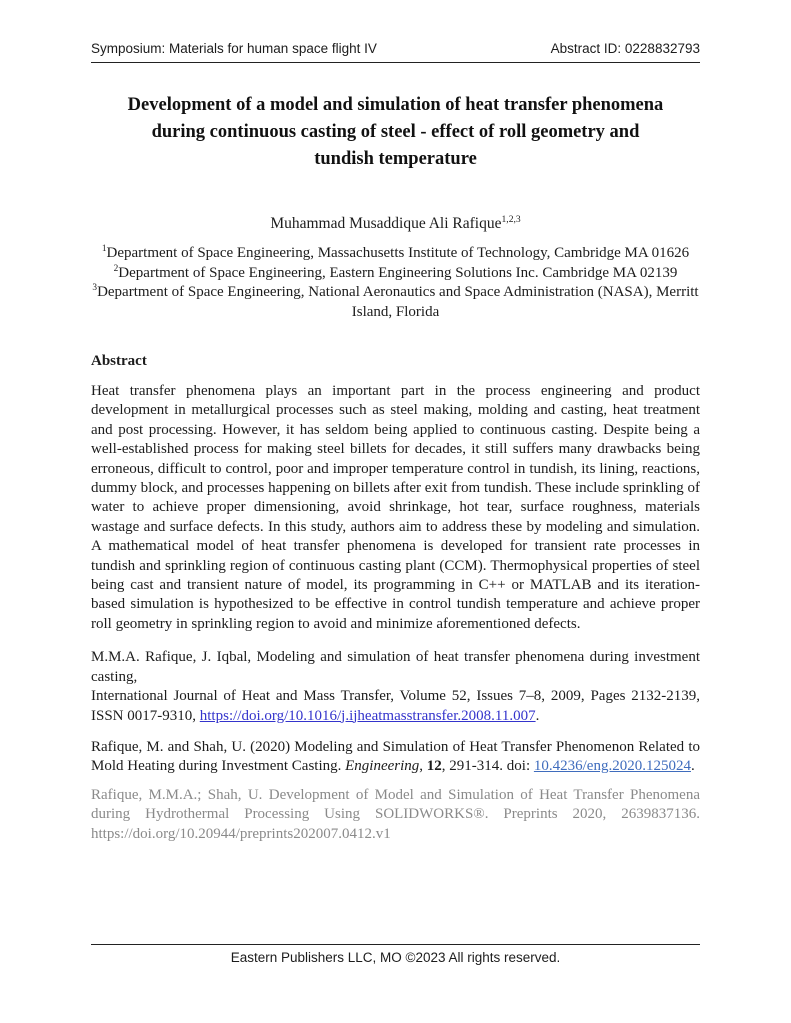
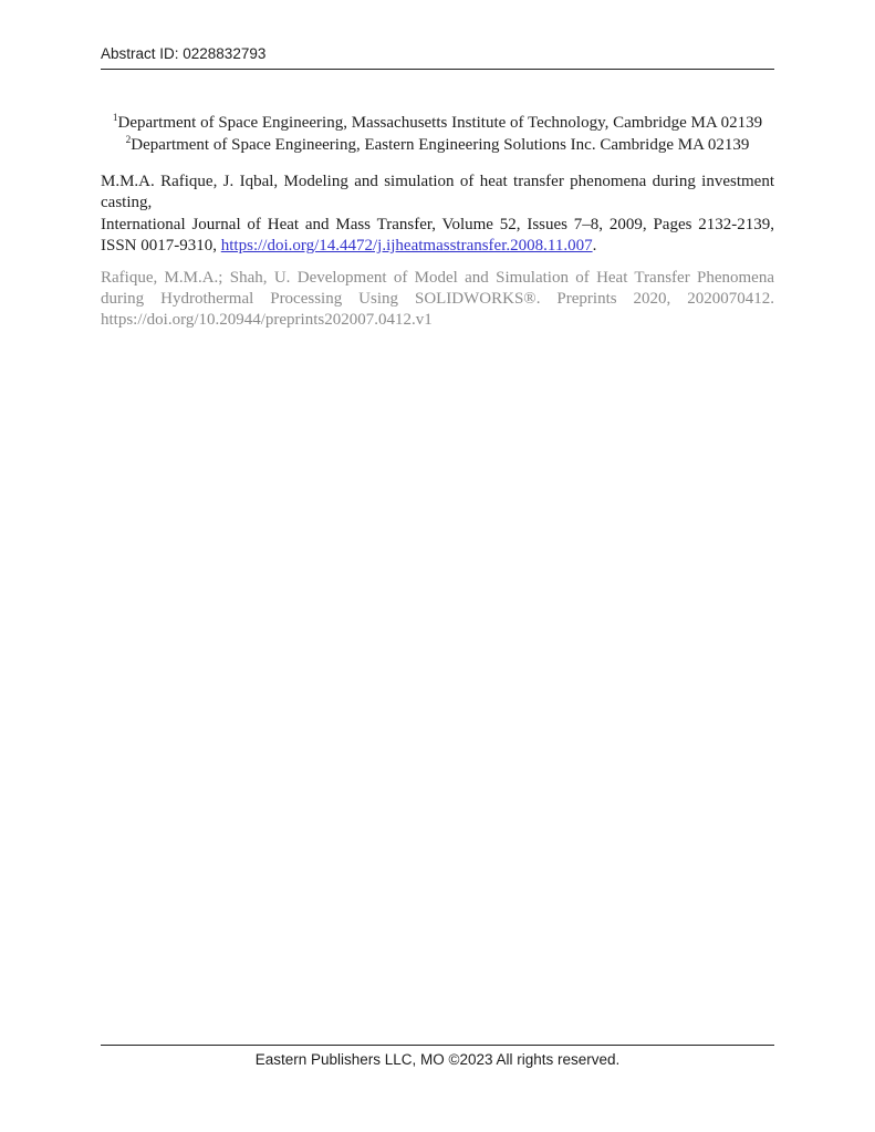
- Symposium: Materials for human space flight IV
  Abstract ID: 0228832793
- Development of a model and simulation of heat transfer phenomena
- during continuous casting of steel - effect of roll geometry and
- tundish temperature
- Muhammad Musaddique Ali Rafique1,2,3
- 1Department of Space Engineering, Massachusetts Institute of Technology, Cambridge MA 01626
+ 1Department of Space Engineering, Massachusetts Institute of Technology, Cambridge MA 02139
  2Department of Space Engineering, Eastern Engineering Solutions Inc. Cambridge MA 02139
- 3Department of Space Engineering, National Aeronautics and Space Administration (NASA), Merritt Island, Florida
- Abstract
- Heat transfer phenomena plays an important part in the process engineering and product development in metallurgical processes such as steel making, molding and casting, heat treatment and post processing. However, it has seldom being applied to continuous casting. Despite being a well-established process for making steel billets for decades, it still suffers many drawbacks being erroneous, difficult to control, poor and improper temperature control in tundish, its lining, reactions, dummy block, and processes happening on billets after exit from tundish. These include sprinkling of water to achieve proper dimensioning, avoid shrinkage, hot tear, surface roughness, materials wastage and surface defects. In this study, authors aim to address these by modeling and simulation. A mathematical model of heat transfer phenomena is developed for transient rate processes in tundish and sprinkling region of continuous casting plant (CCM). Thermophysical properties of steel being cast and transient nature of model, its programming in C++ or MATLAB and its iteration-based simulation is hypothesized to be effective in control tundish temperature and achieve proper roll geometry in sprinkling region to avoid and minimize aforementioned defects.
  M.M.A. Rafique, J. Iqbal, Modeling and simulation of heat transfer phenomena during investment casting,
- International Journal of Heat and Mass Transfer, Volume 52, Issues 7–8, 2009, Pages 2132-2139, ISSN 0017-9310, https://doi.org/10.1016/j.ijheatmasstransfer.2008.11.007.
+ International Journal of Heat and Mass Transfer, Volume 52, Issues 7–8, 2009, Pages 2132-2139, ISSN 0017-9310, https://doi.org/14.4472/j.ijheatmasstransfer.2008.11.007.
- Rafique, M. and Shah, U. (2020) Modeling and Simulation of Heat Transfer Phenomenon Related to Mold Heating during Investment Casting. Engineering, 12, 291-314. doi: 10.4236/eng.2020.125024.
- Rafique, M.M.A.; Shah, U. Development of Model and Simulation of Heat Transfer Phenomena during Hydrothermal Processing Using SOLIDWORKS®. Preprints 2020, 2639837136. https://doi.org/10.20944/preprints202007.0412.v1
+ Rafique, M.M.A.; Shah, U. Development of Model and Simulation of Heat Transfer Phenomena during Hydrothermal Processing Using SOLIDWORKS®. Preprints 2020, 2020070412. https://doi.org/10.20944/preprints202007.0412.v1
  Eastern Publishers LLC, MO ©2023 All rights reserved.
